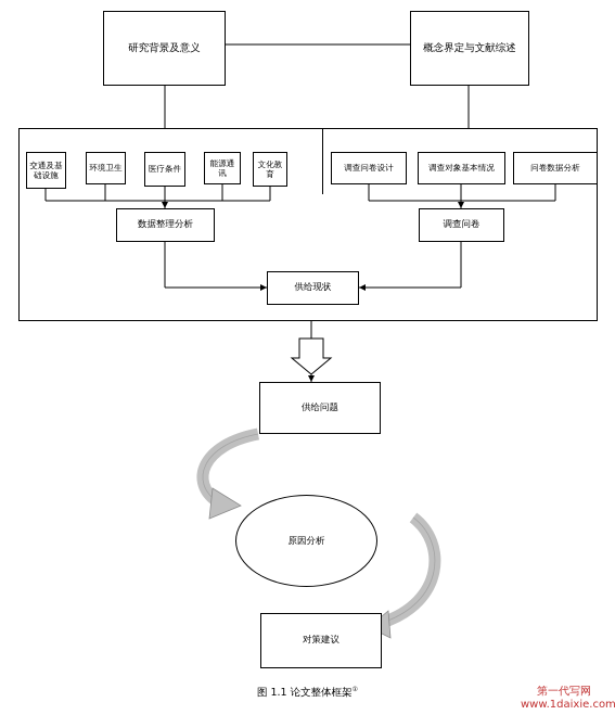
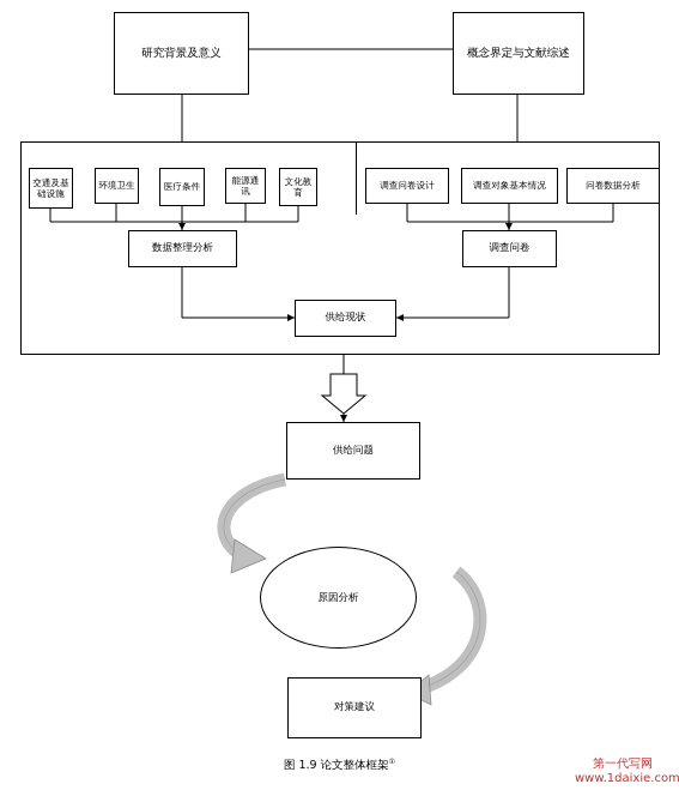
  研究背景及意义
  概念界定与文献综述
  交通及基础设施
  环境卫生
  医疗条件
  能源通讯
  文化教育
  调查问卷设计
  调查对象基本情况
  问卷数据分析
  数据整理分析
  调查问卷
  供给现状
  供给问题
  原因分析
  对策建议
- 图 1.1 论文整体框架
+ 图 1.9 论文整体框架
  第一代写网
  www.1daixie.com
